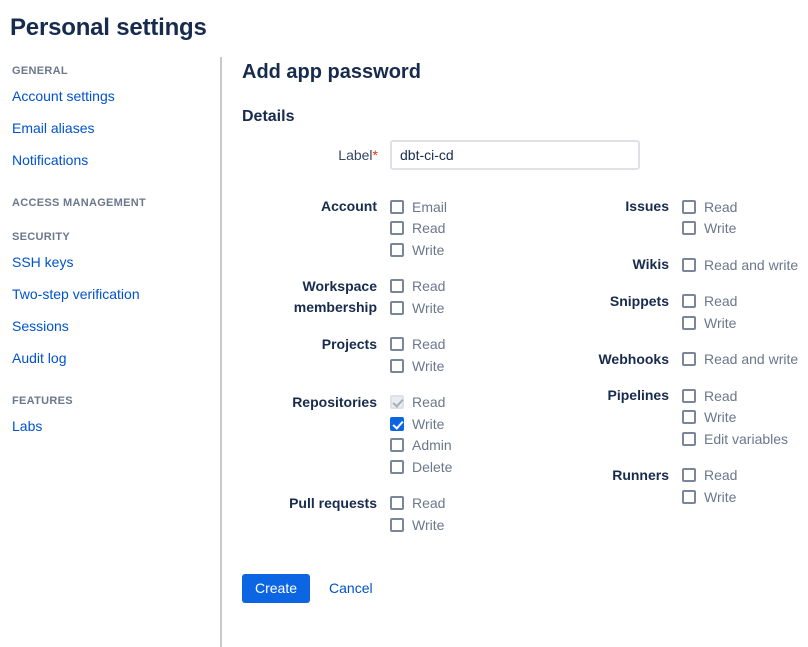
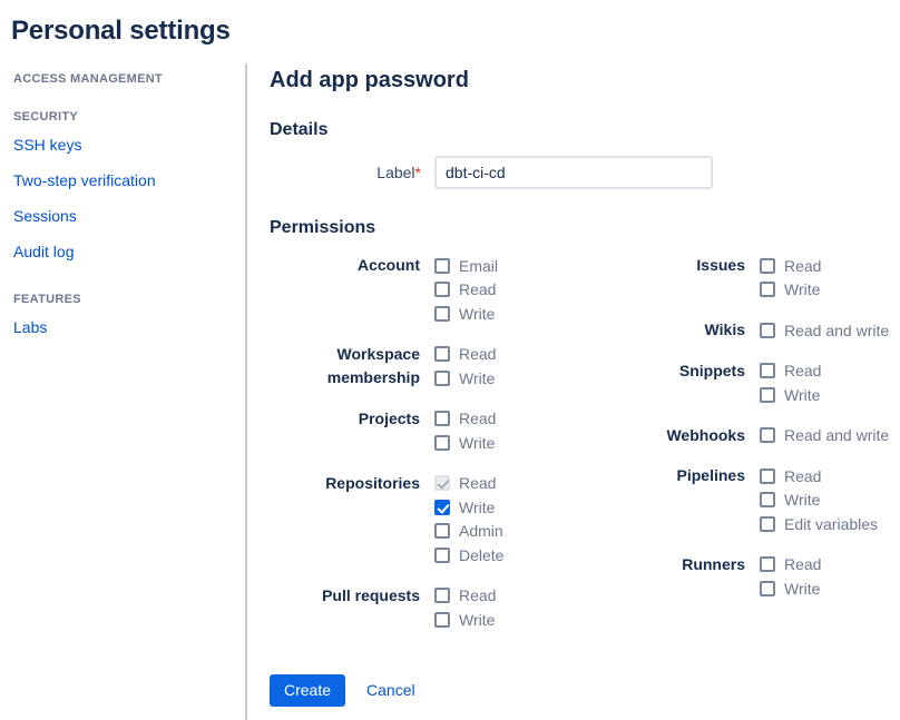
  Personal settings
- GENERAL
- Account settings
- Email aliases
- Notifications
  ACCESS MANAGEMENT
  SECURITY
  SSH keys
  Two-step verification
  Sessions
  Audit log
  FEATURES
  Labs
  Add app password
  Details
  Label*
  dbt-ci-cd
+ Permissions
  Account
  Email
  Read
  Write
  Workspace membership
  Read
  Write
  Projects
  Read
  Write
  Repositories
  Read
  Write
  Admin
  Delete
  Pull requests
  Read
  Write
  Issues
  Read
  Write
  Wikis
  Read and write
  Snippets
  Read
  Write
  Webhooks
  Read and write
  Pipelines
  Read
  Write
  Edit variables
  Runners
  Read
  Write
  Create
  Cancel
